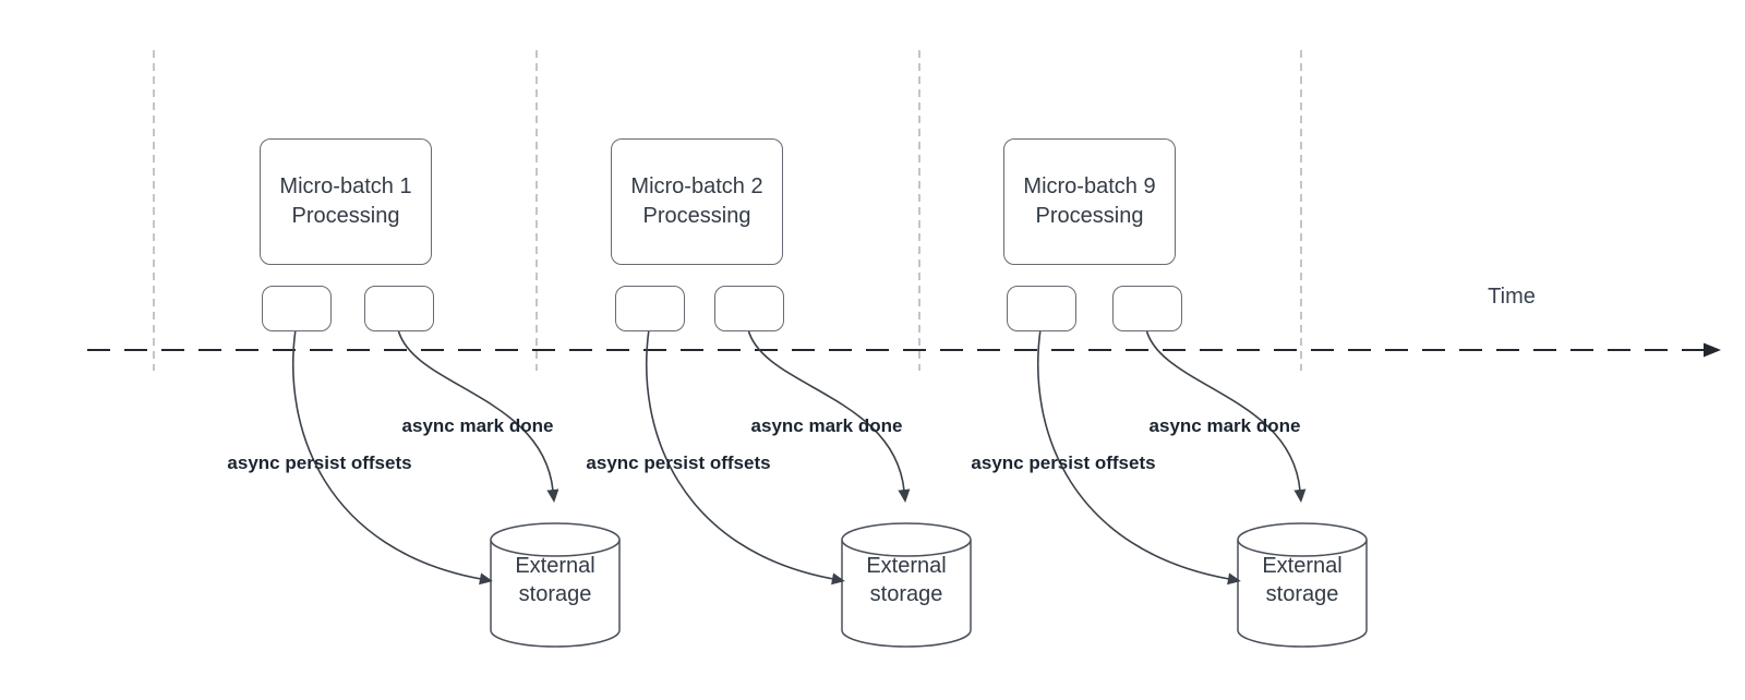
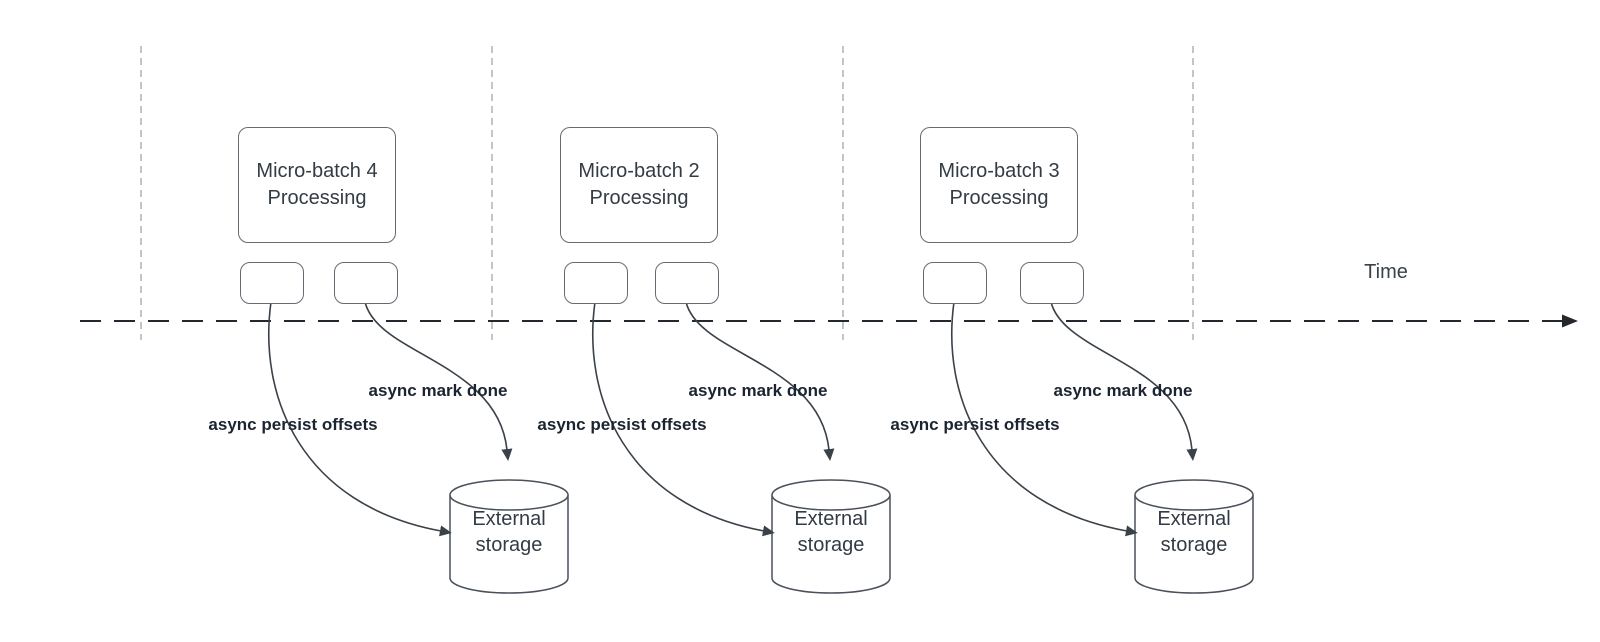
- Micro-batch 1
+ Micro-batch 4
  Processing
  async persist offsets
  async mark done
  External
  storage
  Micro-batch 2
  Processing
  async persist offsets
  async mark done
  External
  storage
- Micro-batch 9
+ Micro-batch 3
  Processing
  async persist offsets
  async mark done
  External
  storage
  Time
